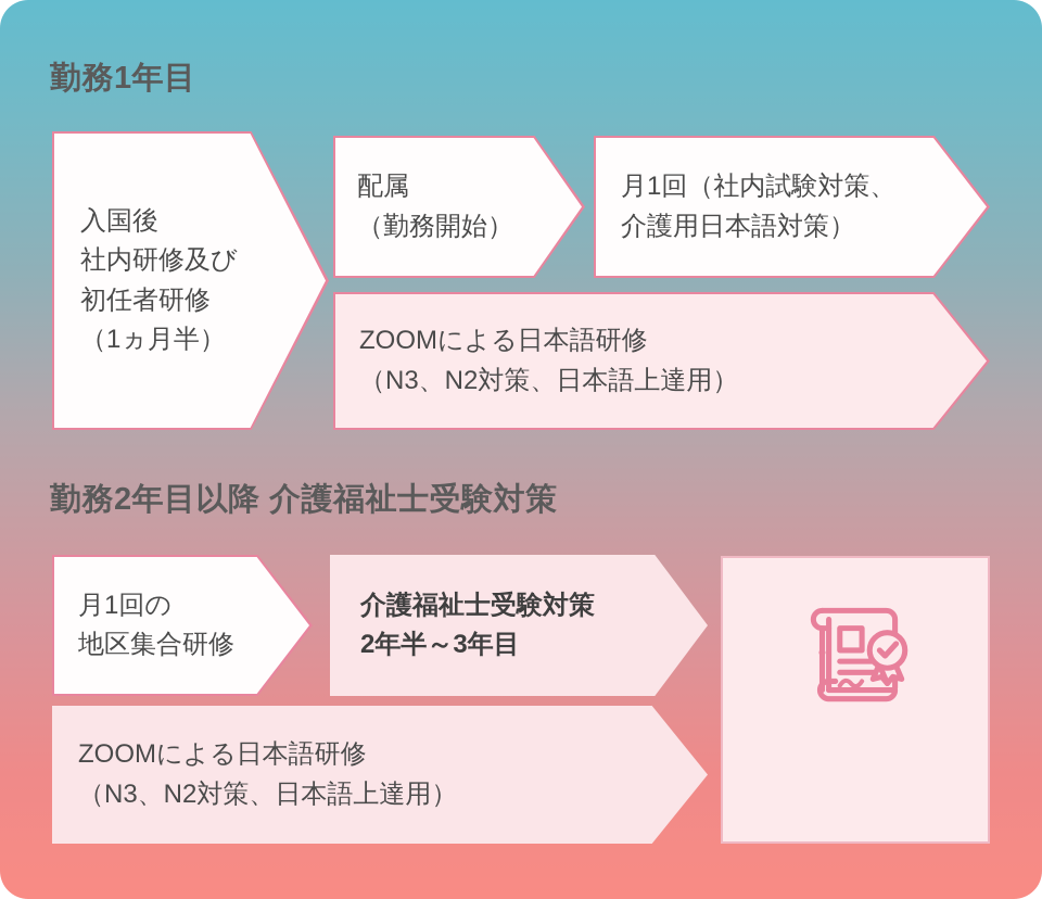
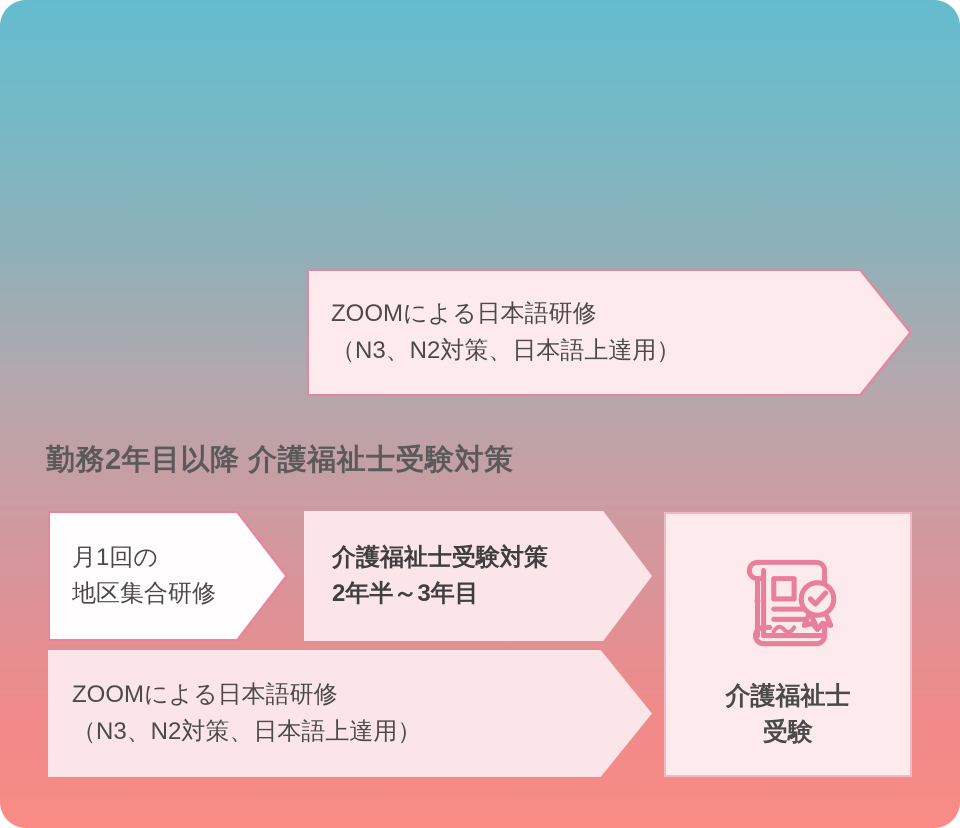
- 勤務1年目
- 入国後
- 社内研修及び
- 初任者研修
- （1ヵ月半）
- 配属
- （勤務開始）
- 月1回（社内試験対策、
- 介護用日本語対策）
  ZOOMによる日本語研修
  （N3、N2対策、日本語上達用）
  勤務2年目以降 介護福祉士受験対策
  月1回の
  地区集合研修
  介護福祉士受験対策
  2年半～3年目
  ZOOMによる日本語研修
  （N3、N2対策、日本語上達用）
+ 介護福祉士
+ 受験
